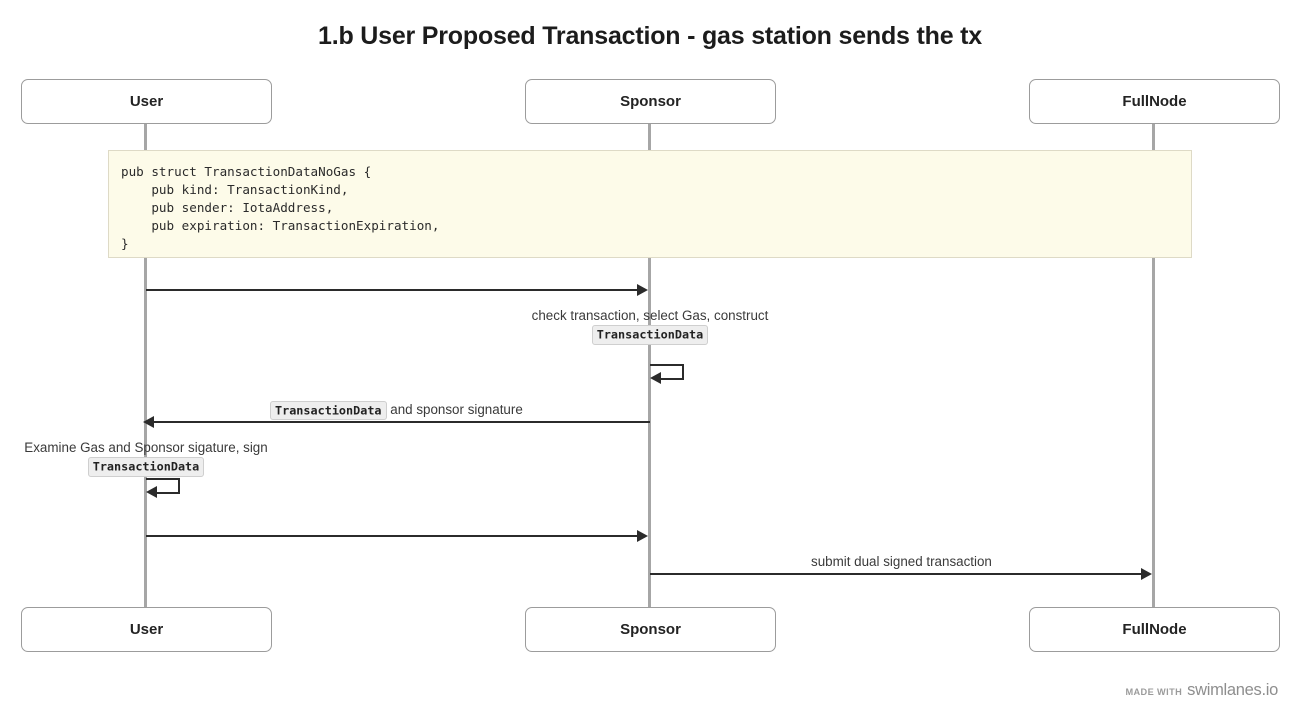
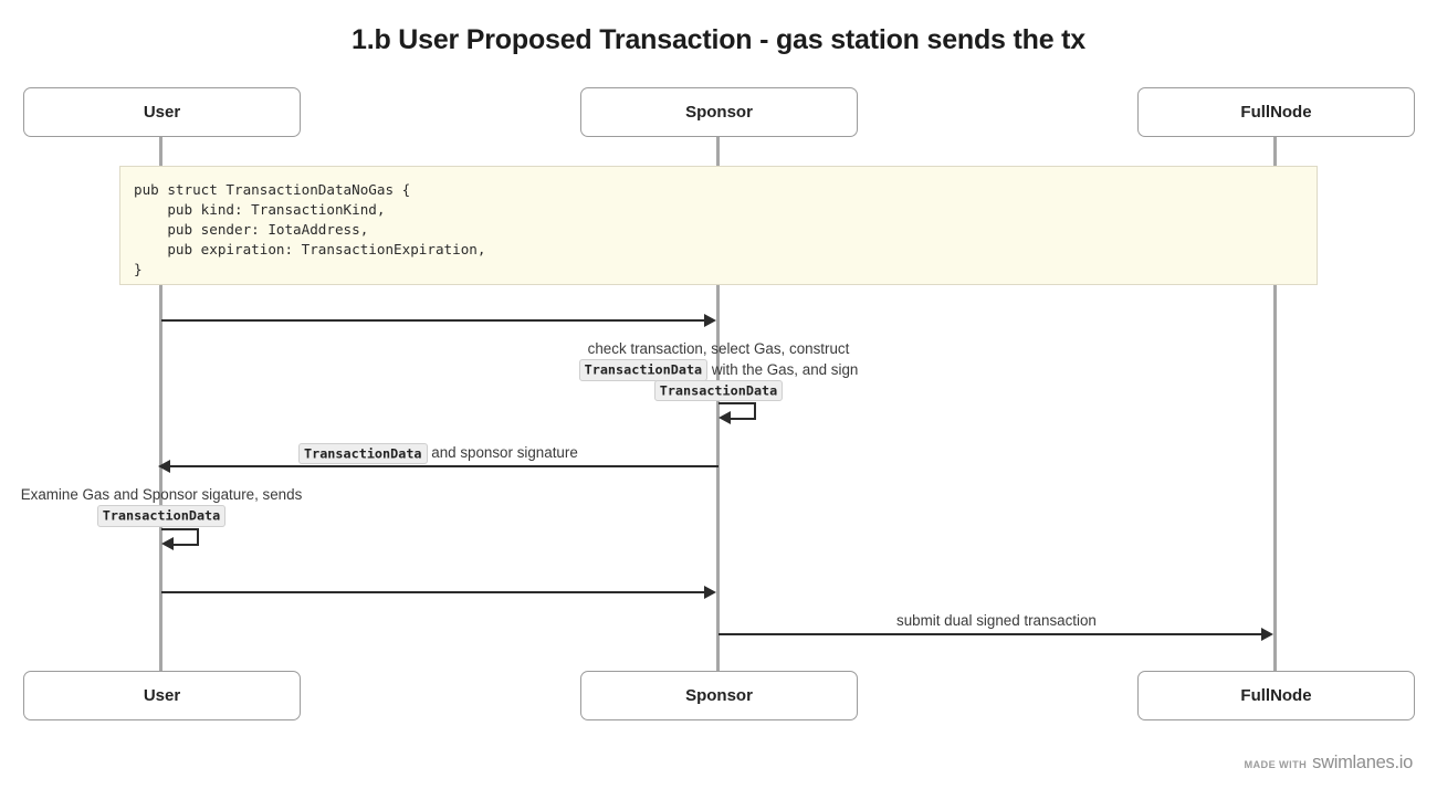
  1.b User Proposed Transaction - gas station sends the tx
  User
  Sponsor
  FullNode
  pub struct TransactionDataNoGas {
  pub kind: TransactionKind,
  pub sender: IotaAddress,
  pub expiration: TransactionExpiration,
  }
  check transaction, select Gas, construct
+ TransactionData with the Gas, and sign
  TransactionData
  TransactionData and sponsor signature
- Examine Gas and Sponsor sigature, sign
+ Examine Gas and Sponsor sigature, sends
  TransactionData
  submit dual signed transaction
  User
  Sponsor
  FullNode
  MADE WITH
  swimlanes.io
